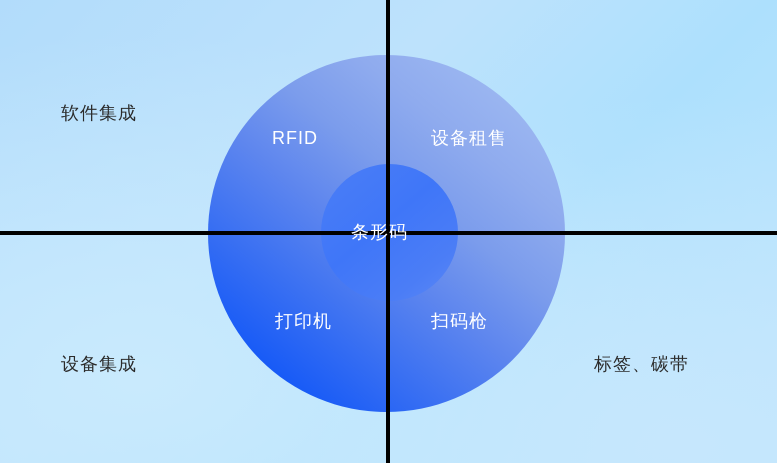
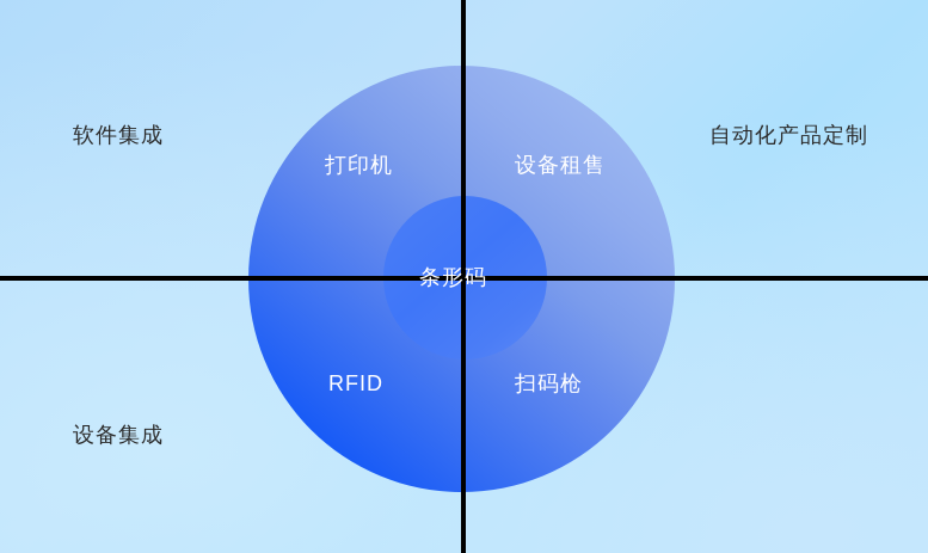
  软件集成
+ 自动化产品定制
  设备集成
- 标签、碳带
- RFID
+ 打印机
  设备租售
- 打印机
+ RFID
  扫码枪
  条形码
